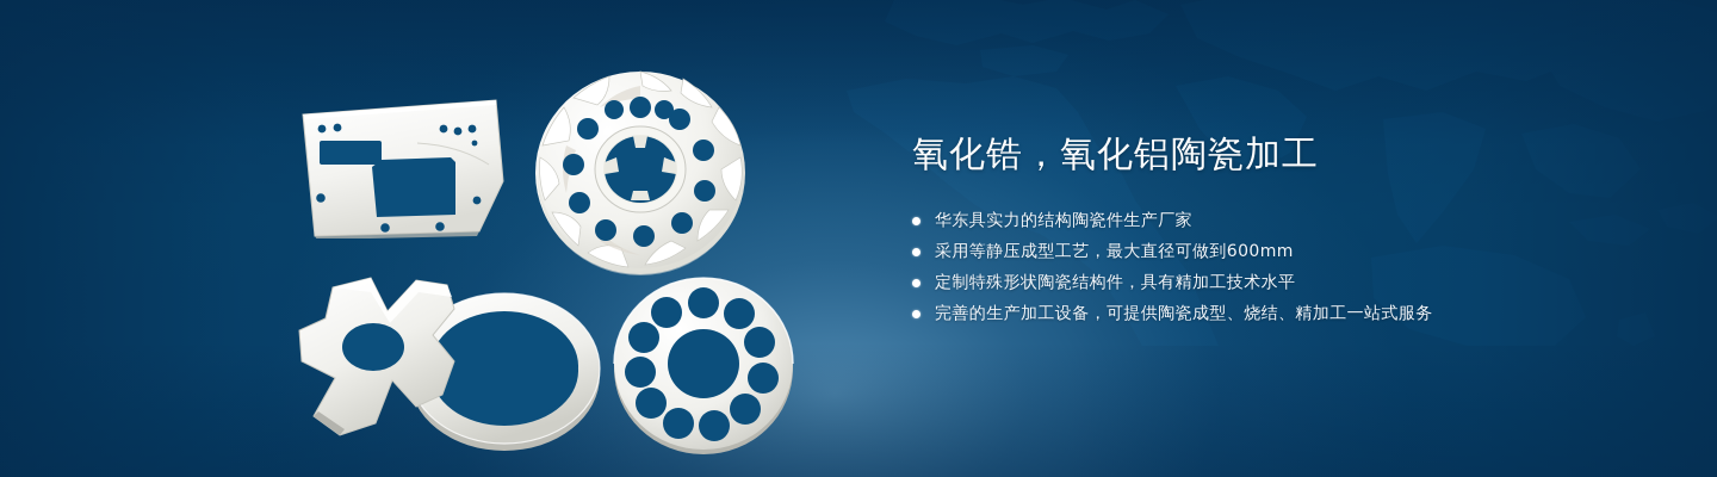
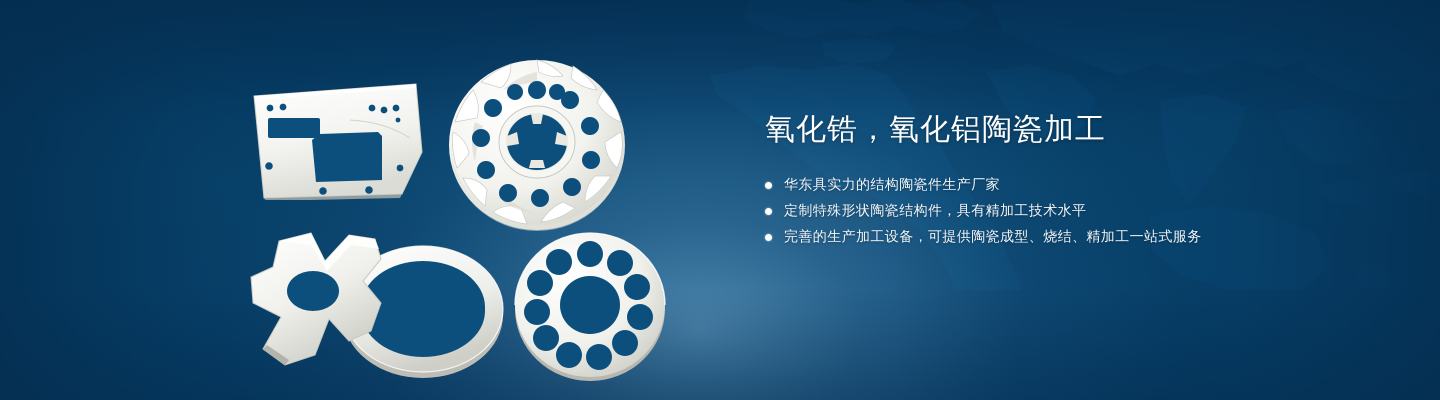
  氧化锆，氧化铝陶瓷加工
  华东具实力的结构陶瓷件生产厂家
- 采用等静压成型工艺，最大直径可做到600mm
  定制特殊形状陶瓷结构件，具有精加工技术水平
  完善的生产加工设备，可提供陶瓷成型、烧结、精加工一站式服务
